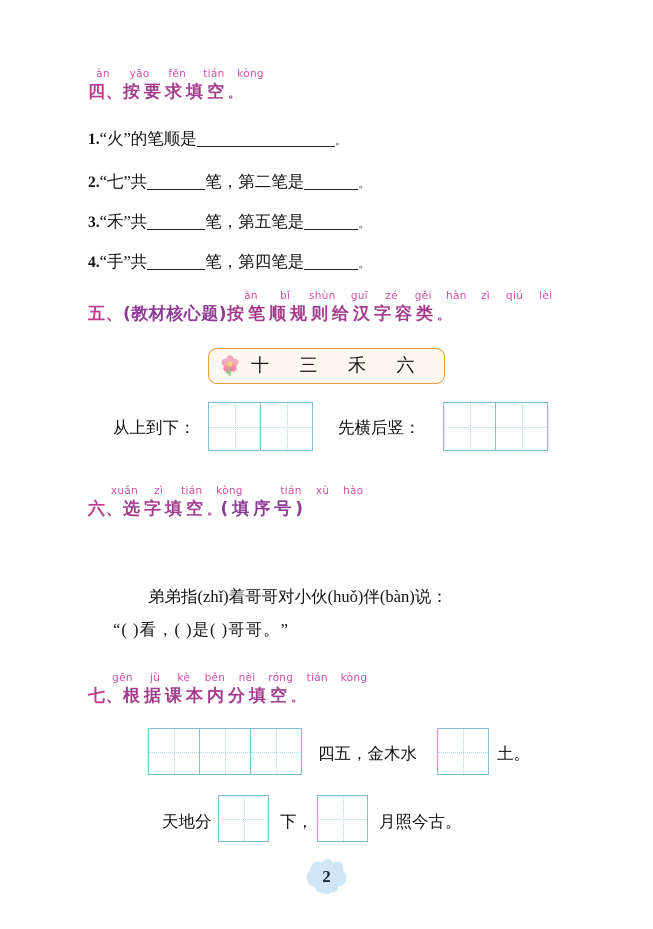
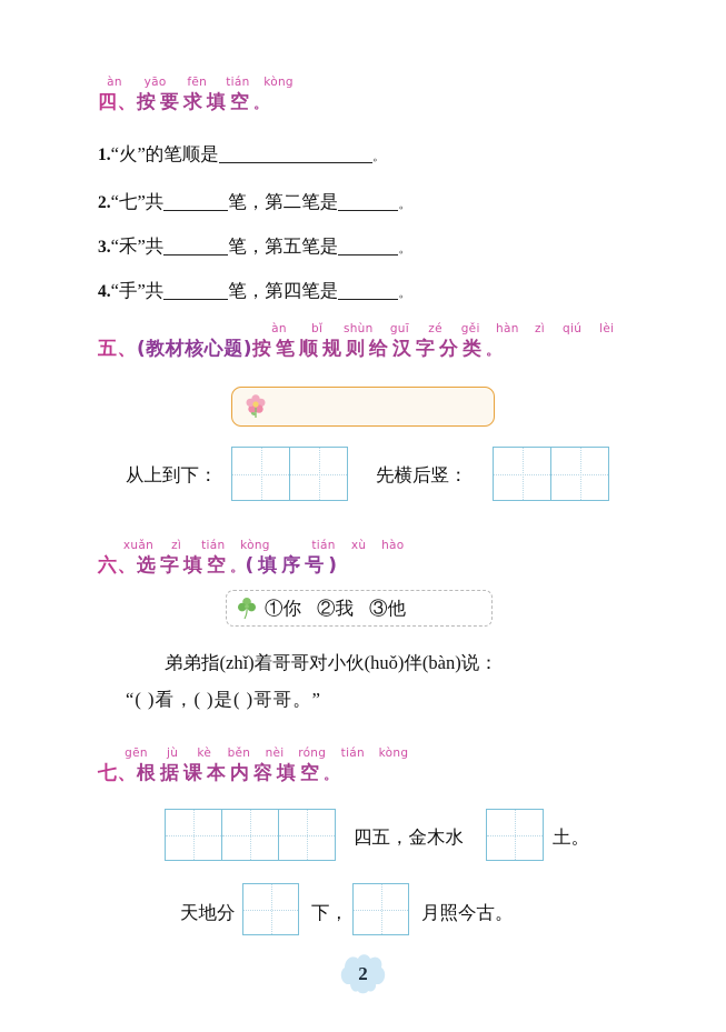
  àn yāo fēn tián kòng
  四、按要求填空。
  1.“火”的笔顺是 。
  2.“七”共 笔，第二笔是 。
  3.“禾”共 笔，第五笔是 。
  4.“手”共 笔，第四笔是 。
  àn bǐ shùn guī zé gěi hàn zì qiú lèi
- 五、(教材核心题)按笔顺规则给汉字容类。
+ 五、(教材核心题)按笔顺规则给汉字分类。
- 十 三 禾 六
  从上到下：
  先横后竖：
  xuǎn zì tián kòng
  tián xù hào
  六、选字填空。(填序号)
+ ①你 ②我 ③他
  弟弟指(zhǐ)着哥哥对小伙(huǒ)伴(bàn)说：
  “( )看，( )是( )哥哥。”
  gēn jù kè běn nèi róng tián kòng
- 七、根据课本内分填空。
+ 七、根据课本内容填空。
  四五，金木水
  土。
  天地分
  下，
  月照今古。
  2
